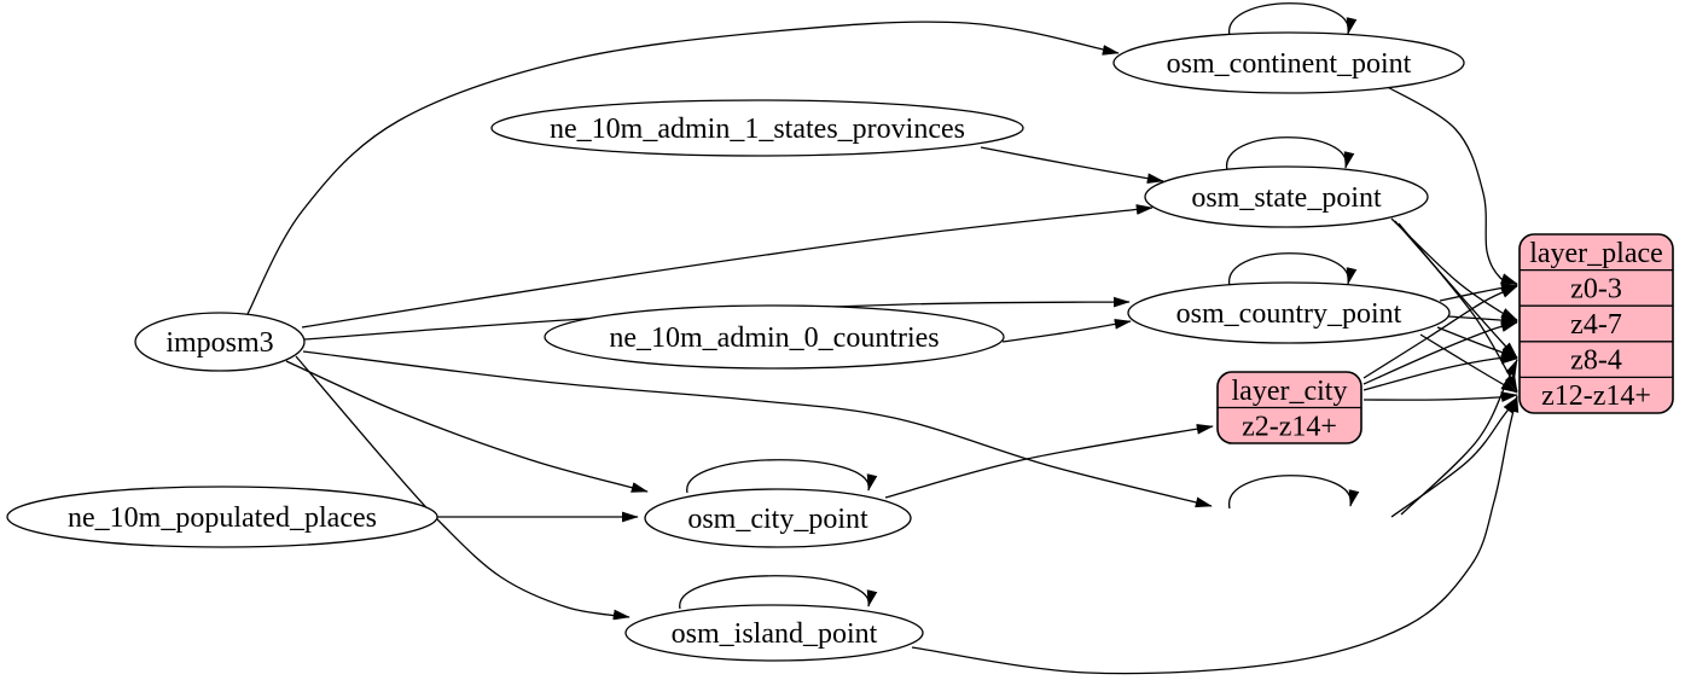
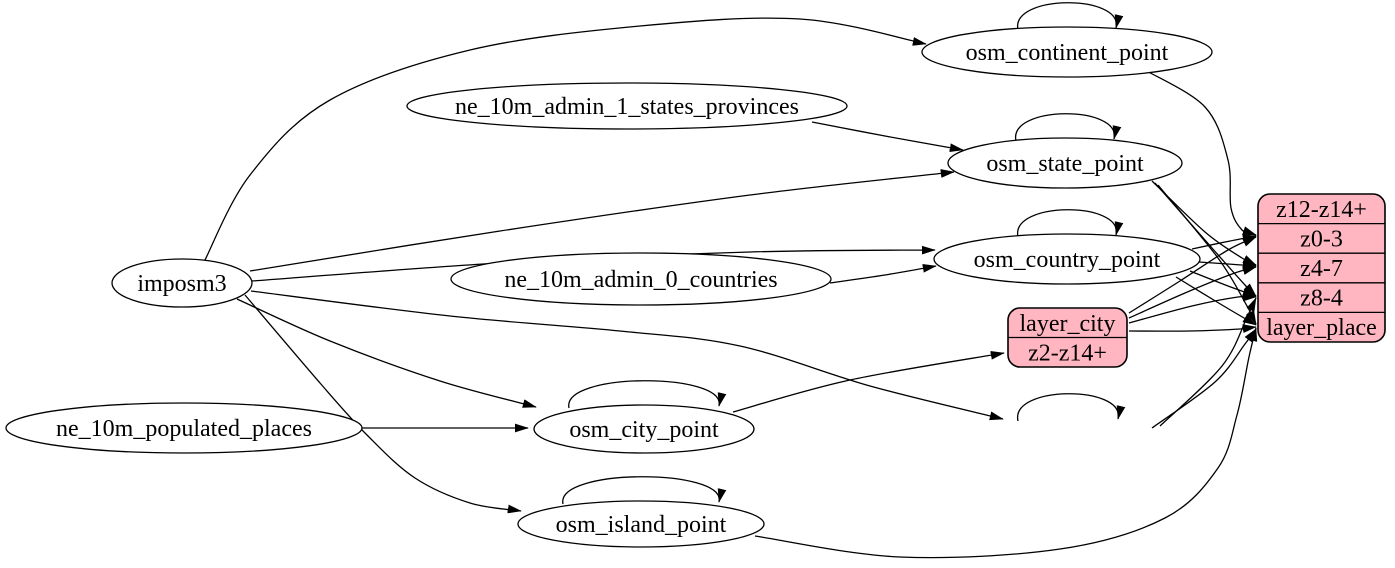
  imposm3
  ne_10m_admin_1_states_provinces
  ne_10m_admin_0_countries
  ne_10m_populated_places
  osm_continent_point
  osm_state_point
  osm_country_point
  osm_city_point
  osm_island_point
  layer_city
  z2-z14+
- layer_place
+ z12-z14+
  z0-3
  z4-7
  z8-4
- z12-z14+
+ layer_place
